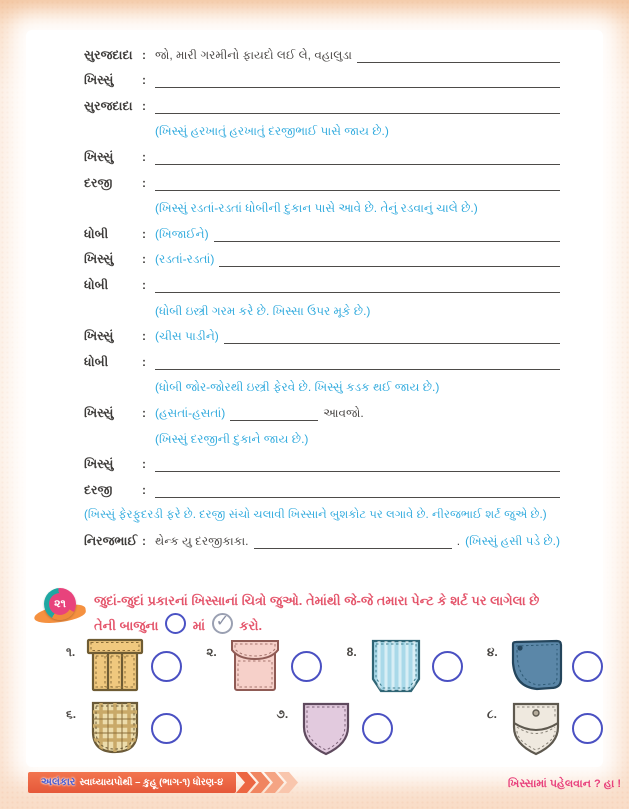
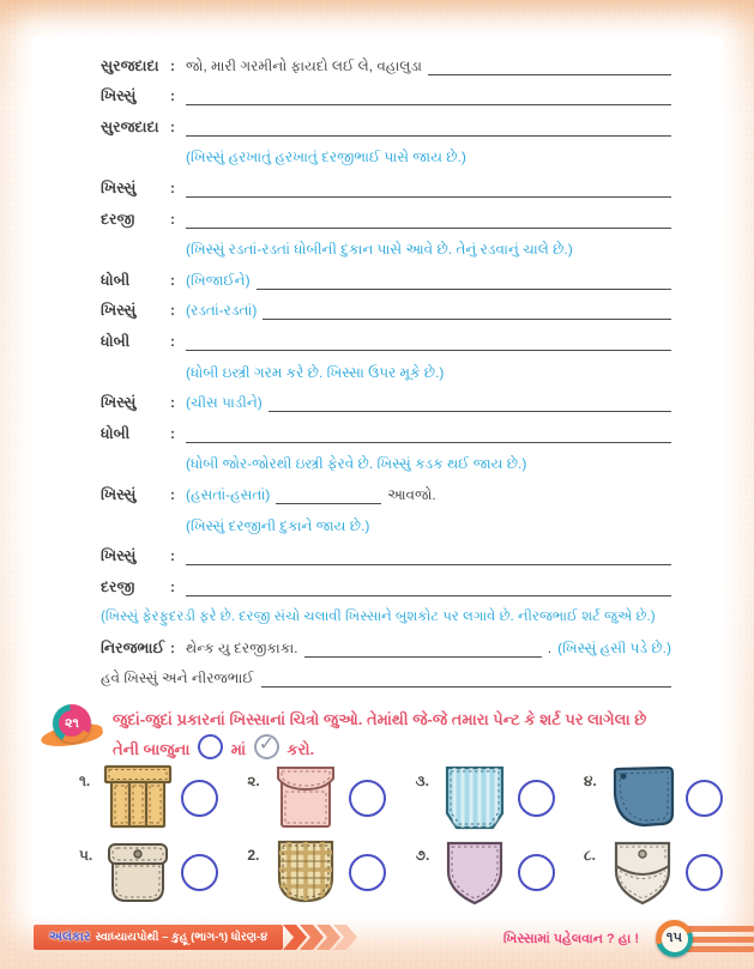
  સુરજદાદા
  :
  જો, મારી ગરમીનો ફાયદો લઈ લે, વહાલુડા
  ખિસ્સું
  :
  સુરજદાદા
  :
  (ખિસ્સું હરખાતું હરખાતું દરજીભાઈ પાસે જાય છે.)
  ખિસ્સું
  :
  દરજી
  :
  (ખિસ્સું રડતાં-રડતાં ધોબીની દુકાન પાસે આવે છે. તેનું રડવાનું ચાલે છે.)
  ધોબી
  :
  (ખિજાઈને)
  ખિસ્સું
  :
  (રડતાં-રડતાં)
  ધોબી
  :
  (ધોબી ઇસ્ત્રી ગરમ કરે છે. ખિસ્સા ઉપર મૂકે છે.)
  ખિસ્સું
  :
  (ચીસ પાડીને)
  ધોબી
  :
  (ધોબી જોર-જોરથી ઇસ્ત્રી ફેરવે છે. ખિસ્સું કડક થઈ જાય છે.)
  ખિસ્સું
  :
  (હસતાં-હસતાં)
  આવજો.
  (ખિસ્સું દરજીની દુકાને જાય છે.)
  ખિસ્સું
  :
  દરજી
  :
  (ખિસ્સું ફેરફુદરડી ફરે છે. દરજી સંચો ચલાવી ખિસ્સાને બુશકોટ પર લગાવે છે. નીરજભાઈ શર્ટ જુએ છે.)
  નિરજભાઈ
  :
  થેન્ક યુ દરજીકાકા.
  .
  (ખિસ્સું હસી પડે છે.)
+ હવે ખિસ્સું અને નીરજભાઈ
  ૨૧
  જુદાં-જુદાં પ્રકારનાં ખિસ્સાનાં ચિત્રો જુઓ. તેમાંથી જે-જે તમારા પેન્ટ કે શર્ટ પર લાગેલા છે
  તેની બાજુના માં કરો.
  ૧.
  ૨.
- 8.
+ ૩.
  ૪.
+ ૫.
- ૬.
+ 2.
  ૭.
  ૮.
  અલંકાર
  સ્વાધ્યાયપોથી – કુહૂ (ભાગ-૧) ધોરણ-૪
  ખિસ્સામાં પહેલવાન ? હા !
+ ૧૫
